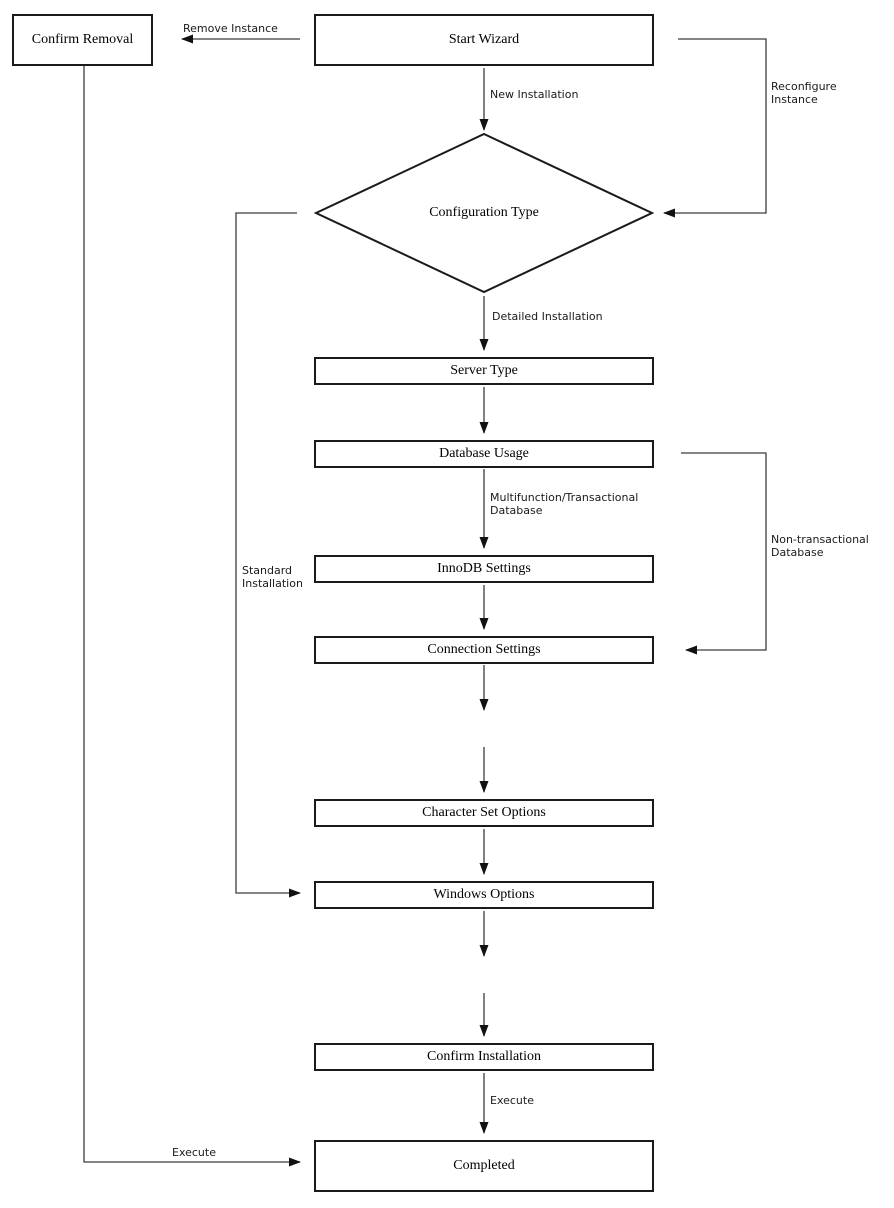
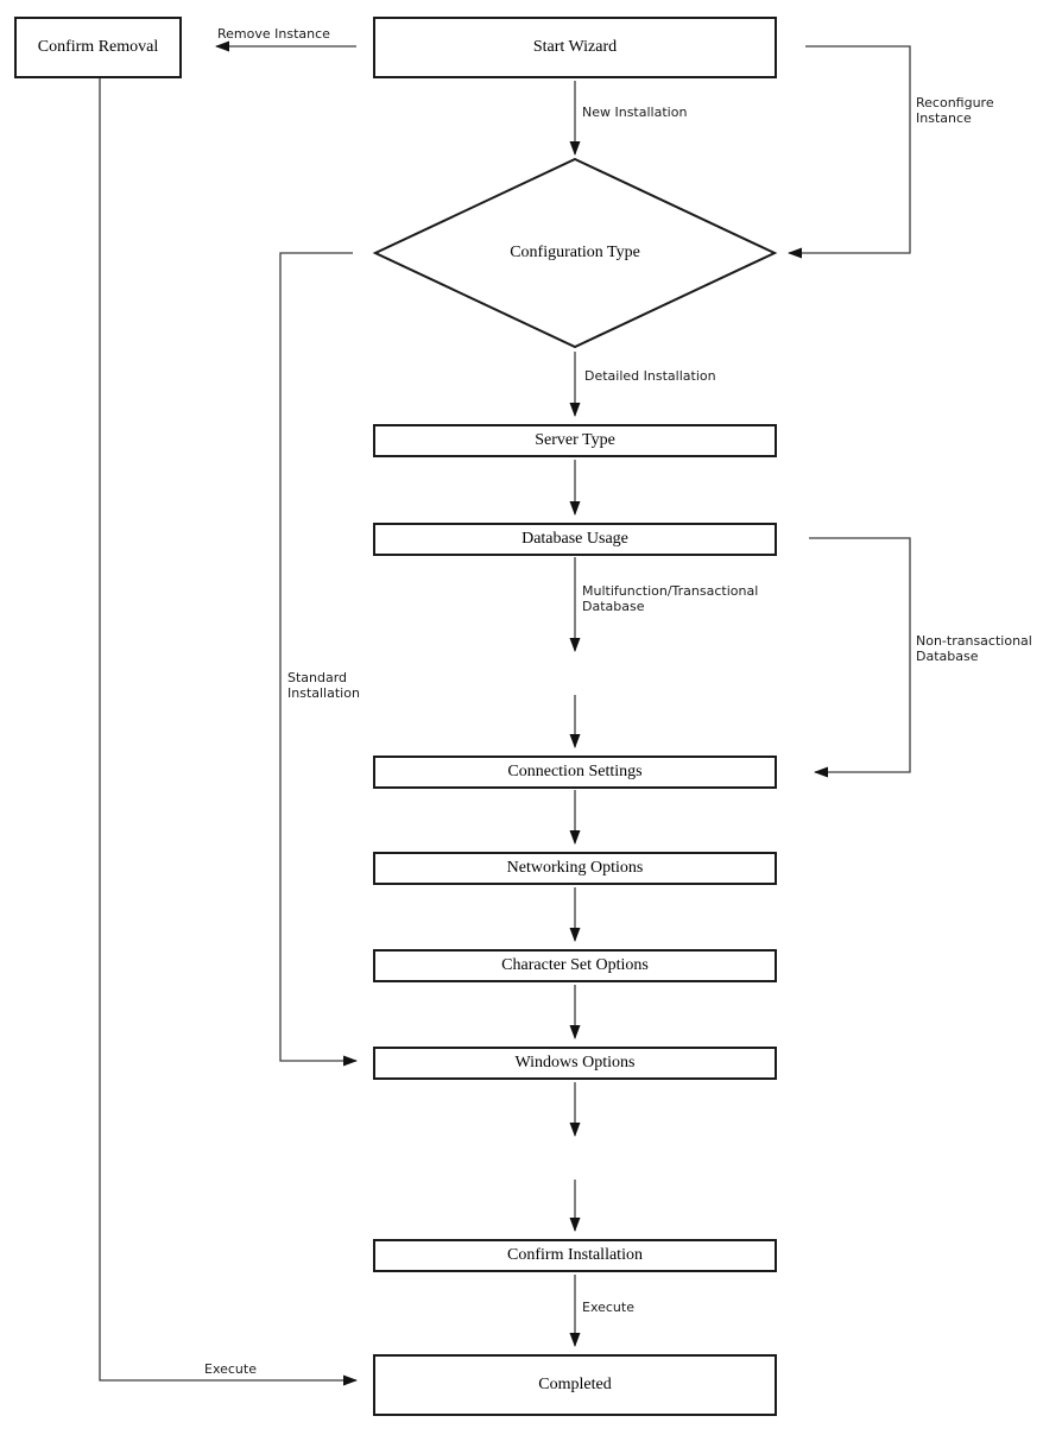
  Confirm Removal
  Start Wizard
  Configuration Type
  Server Type
  Database Usage
- InnoDB Settings
  Connection Settings
+ Networking Options
  Character Set Options
  Windows Options
  Confirm Installation
  Completed
  Remove Instance
  New Installation
  Reconfigure Instance
  Detailed Installation
  Multifunction/Transactional Database
  Non-transactional Database
  Standard Installation
  Execute
  Execute
